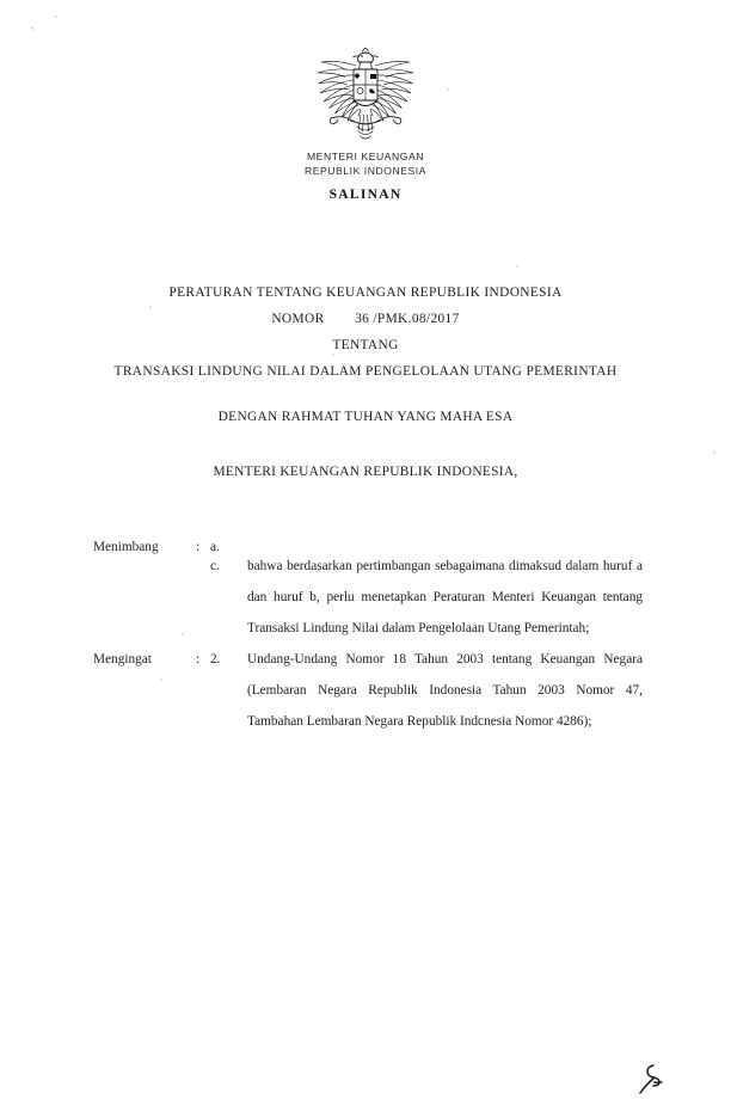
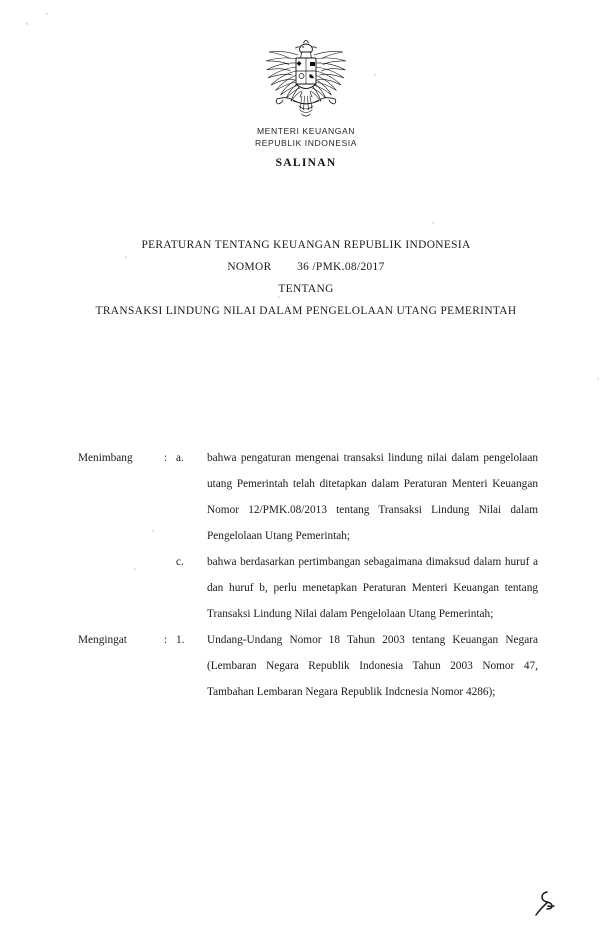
  MENTERI KEUANGAN
  REPUBLIK INDONESIA
  SALINAN
  PERATURAN TENTANG KEUANGAN REPUBLIK INDONESIA
  NOMOR 36 /PMK.08/2017
  TENTANG
  TRANSAKSI LINDUNG NILAI DALAM PENGELOLAAN UTANG PEMERINTAH
- DENGAN RAHMAT TUHAN YANG MAHA ESA
- MENTERI KEUANGAN REPUBLIK INDONESIA,
  Menimbang
  :
  a.
+ bahwa pengaturan mengenai transaksi lindung nilai dalam pengelolaan utang Pemerintah telah ditetapkan dalam Peraturan Menteri Keuangan Nomor 12/PMK.08/2013 tentang Transaksi Lindung Nilai dalam Pengelolaan Utang Pemerintah;
  c.
  bahwa berdasarkan pertimbangan sebagaimana dimaksud dalam huruf a dan huruf b, perlu menetapkan Peraturan Menteri Keuangan tentang Transaksi Lindung Nilai dalam Pengelolaan Utang Pemerintah;
  Mengingat
  :
- 2.
+ 1.
  Undang-Undang Nomor 18 Tahun 2003 tentang Keuangan Negara (Lembaran Negara Republik Indonesia Tahun 2003 Nomor 47, Tambahan Lembaran Negara Republik Indcnesia Nomor 4286);
